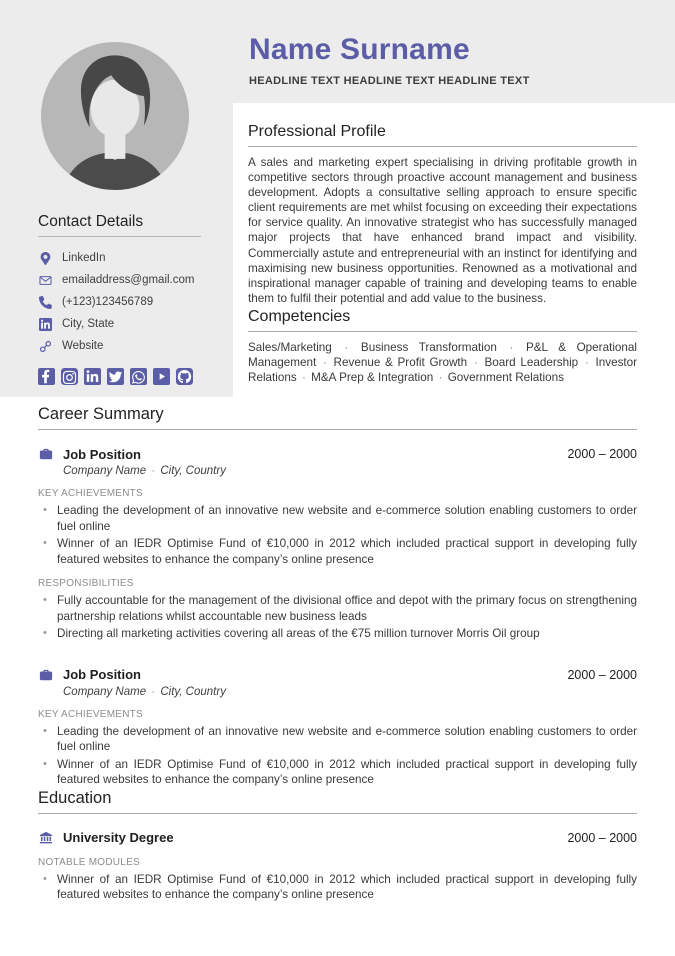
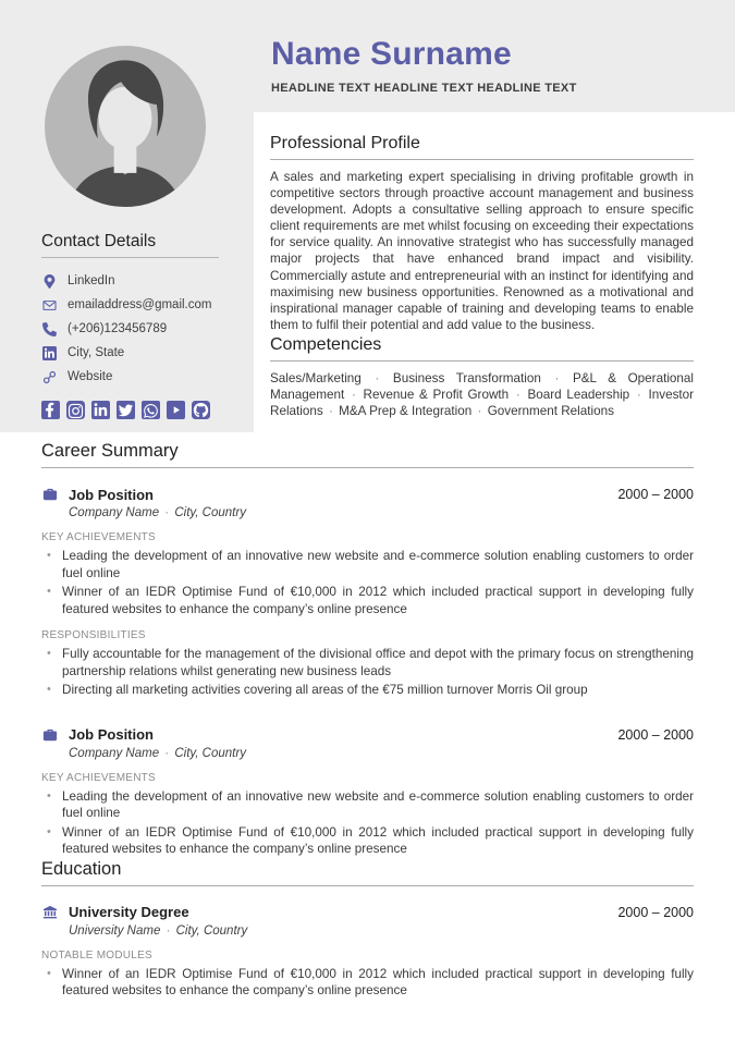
  Name Surname
  HEADLINE TEXT HEADLINE TEXT HEADLINE TEXT
  Contact Details
  LinkedIn
  emailaddress@gmail.com
- (+123)123456789
+ (+206)123456789
  City, State
  Website
  Professional Profile
  A sales and marketing expert specialising in driving profitable growth in competitive sectors through proactive account management and business development. Adopts a consultative selling approach to ensure specific client requirements are met whilst focusing on exceeding their expectations for service quality. An innovative strategist who has successfully managed major projects that have enhanced brand impact and visibility. Commercially astute and entrepreneurial with an instinct for identifying and maximising new business opportunities. Renowned as a motivational and inspirational manager capable of training and developing teams to enable them to fulfil their potential and add value to the business.
  Competencies
  Sales/Marketing · Business Transformation · P&L & Operational Management · Revenue & Profit Growth · Board Leadership · Investor Relations · M&A Prep & Integration · Government Relations
  Career Summary
  Job Position
  2000 – 2000
  Company Name · City, Country
  KEY ACHIEVEMENTS
  Leading the development of an innovative new website and e-commerce solution enabling customers to order fuel online
  Winner of an IEDR Optimise Fund of €10,000 in 2012 which included practical support in developing fully featured websites to enhance the company’s online presence
  RESPONSIBILITIES
- Fully accountable for the management of the divisional office and depot with the primary focus on strengthening partnership relations whilst accountable new business leads
+ Fully accountable for the management of the divisional office and depot with the primary focus on strengthening partnership relations whilst generating new business leads
  Directing all marketing activities covering all areas of the €75 million turnover Morris Oil group
  Job Position
  2000 – 2000
  Company Name · City, Country
  KEY ACHIEVEMENTS
  Leading the development of an innovative new website and e-commerce solution enabling customers to order fuel online
  Winner of an IEDR Optimise Fund of €10,000 in 2012 which included practical support in developing fully featured websites to enhance the company’s online presence
  Education
  University Degree
  2000 – 2000
+ University Name · City, Country
  NOTABLE MODULES
  Winner of an IEDR Optimise Fund of €10,000 in 2012 which included practical support in developing fully featured websites to enhance the company’s online presence
